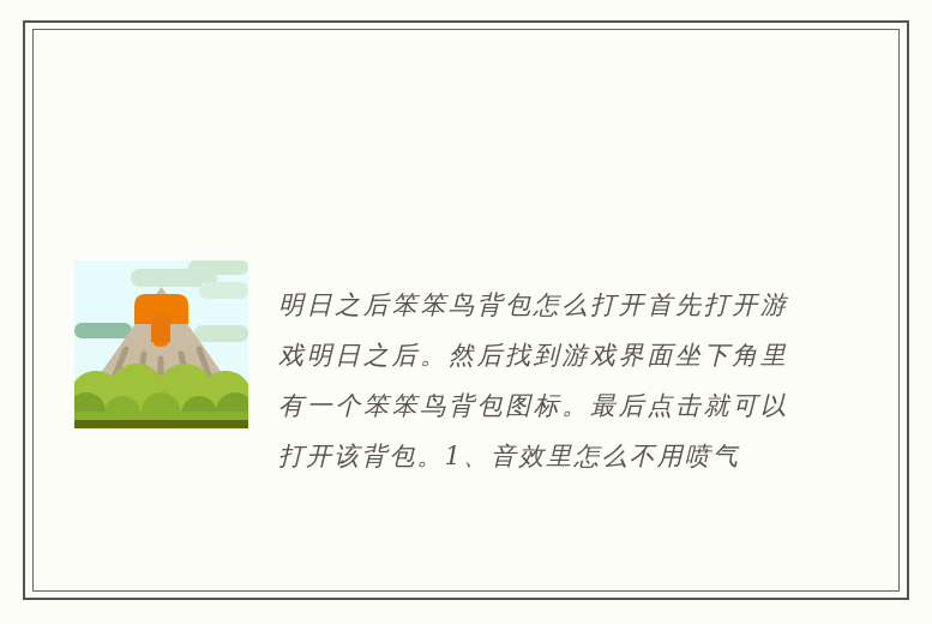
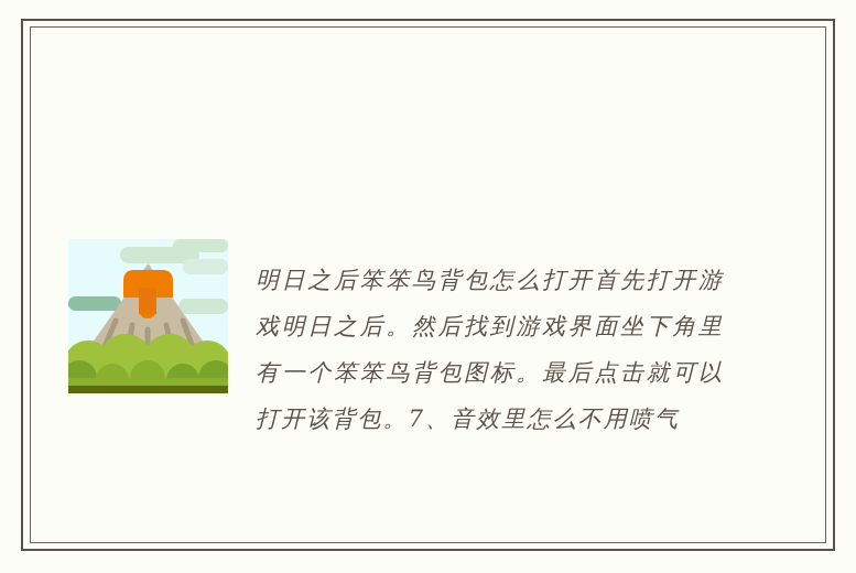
- 明日之后笨笨鸟背包怎么打开首先打开游戏明日之后。然后找到游戏界面坐下角里有一个笨笨鸟背包图标。最后点击就可以打开该背包。1、音效里怎么不用喷气
+ 明日之后笨笨鸟背包怎么打开首先打开游戏明日之后。然后找到游戏界面坐下角里有一个笨笨鸟背包图标。最后点击就可以打开该背包。7、音效里怎么不用喷气
